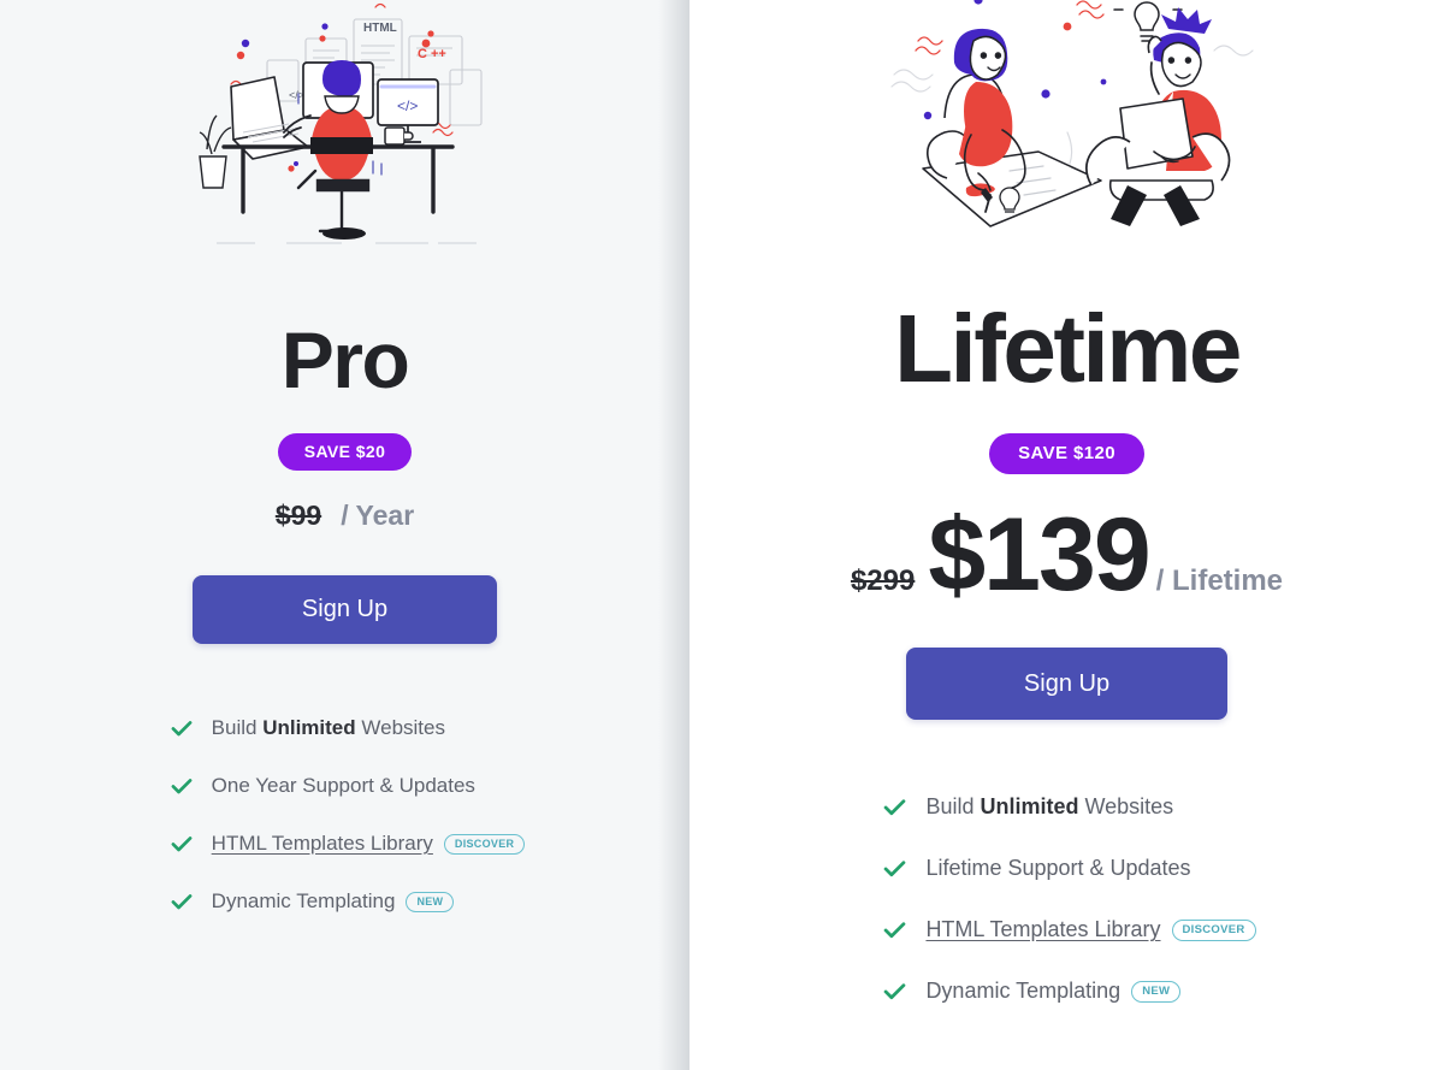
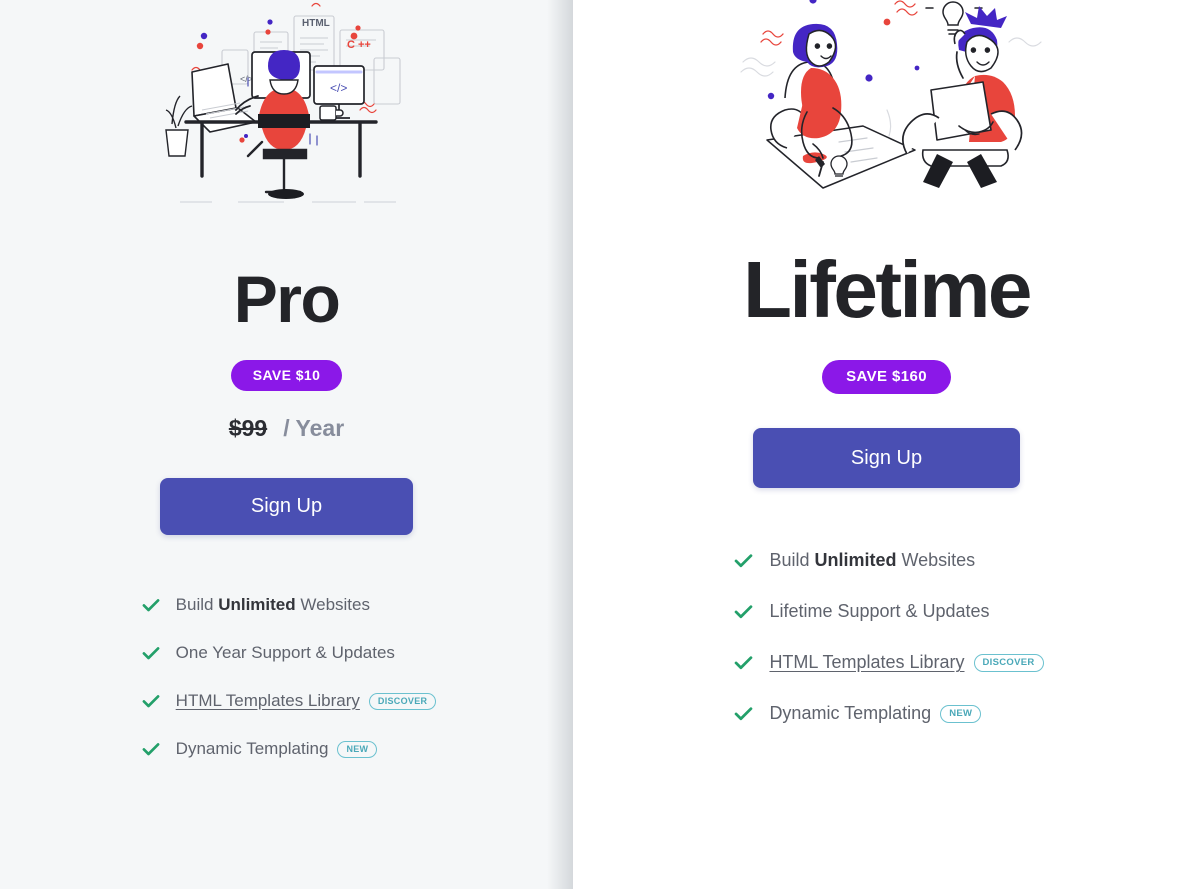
  HTML
  C ++
  </>
  </>
  Pro
- SAVE $20
+ SAVE $10
  $99
  / Year
  Sign Up
  Build Unlimited Websites
  One Year Support & Updates
  HTML Templates Library
  DISCOVER
  Dynamic Templating
  NEW
  Lifetime
- SAVE $120
+ SAVE $160
- $299
- $139
- / Lifetime
  Sign Up
  Build Unlimited Websites
  Lifetime Support & Updates
  HTML Templates Library
  DISCOVER
  Dynamic Templating
  NEW
